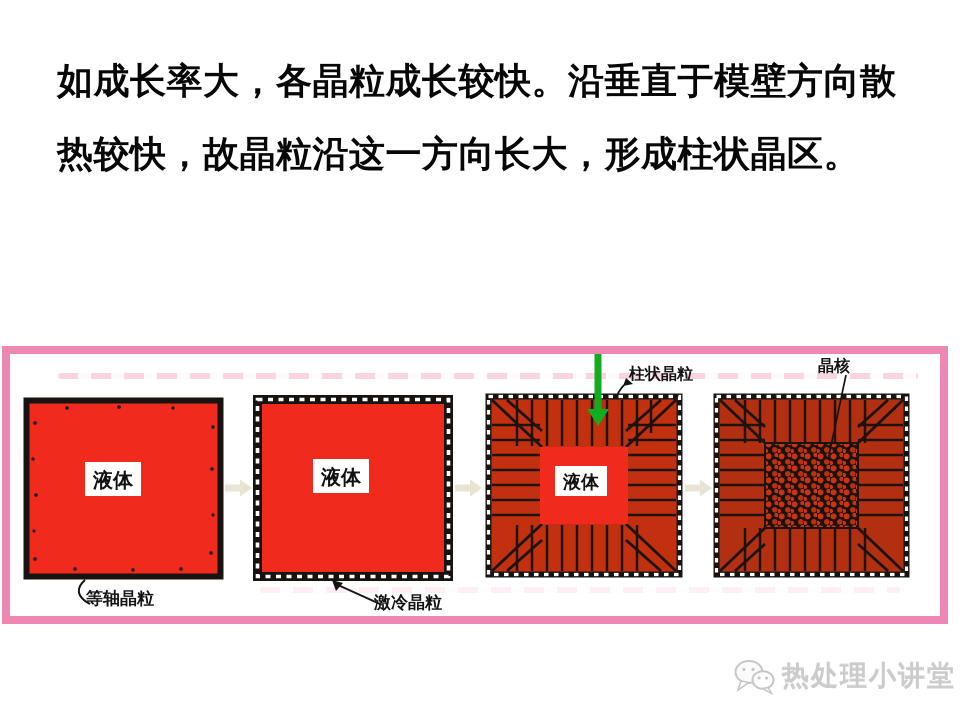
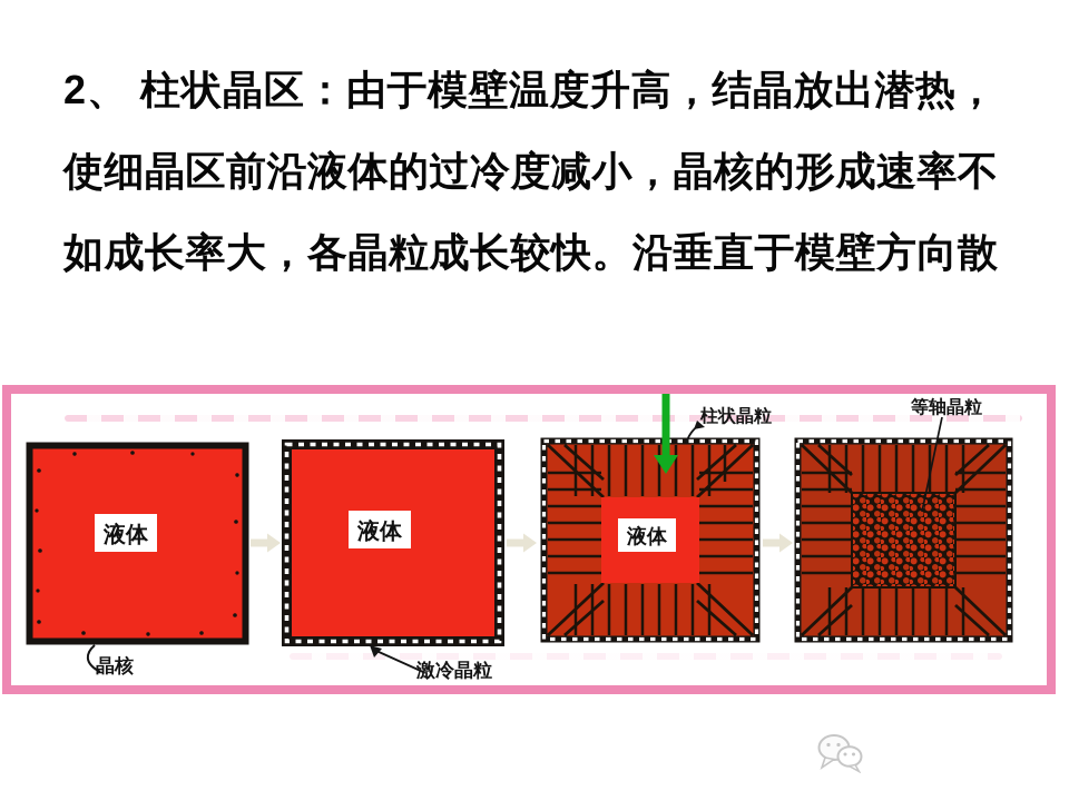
+ 2、 柱状晶区：由于模壁温度升高，结晶放出潜热，
+ 使细晶区前沿液体的过冷度减小，晶核的形成速率不
  如成长率大，各晶粒成长较快。沿垂直于模壁方向散
- 热较快，故晶粒沿这一方向长大，形成柱状晶区。
  液体
  液体
  液体
- 等轴晶粒
+ 晶核
  激冷晶粒
  柱状晶粒
- 晶核
+ 等轴晶粒
- 热处理小讲堂
